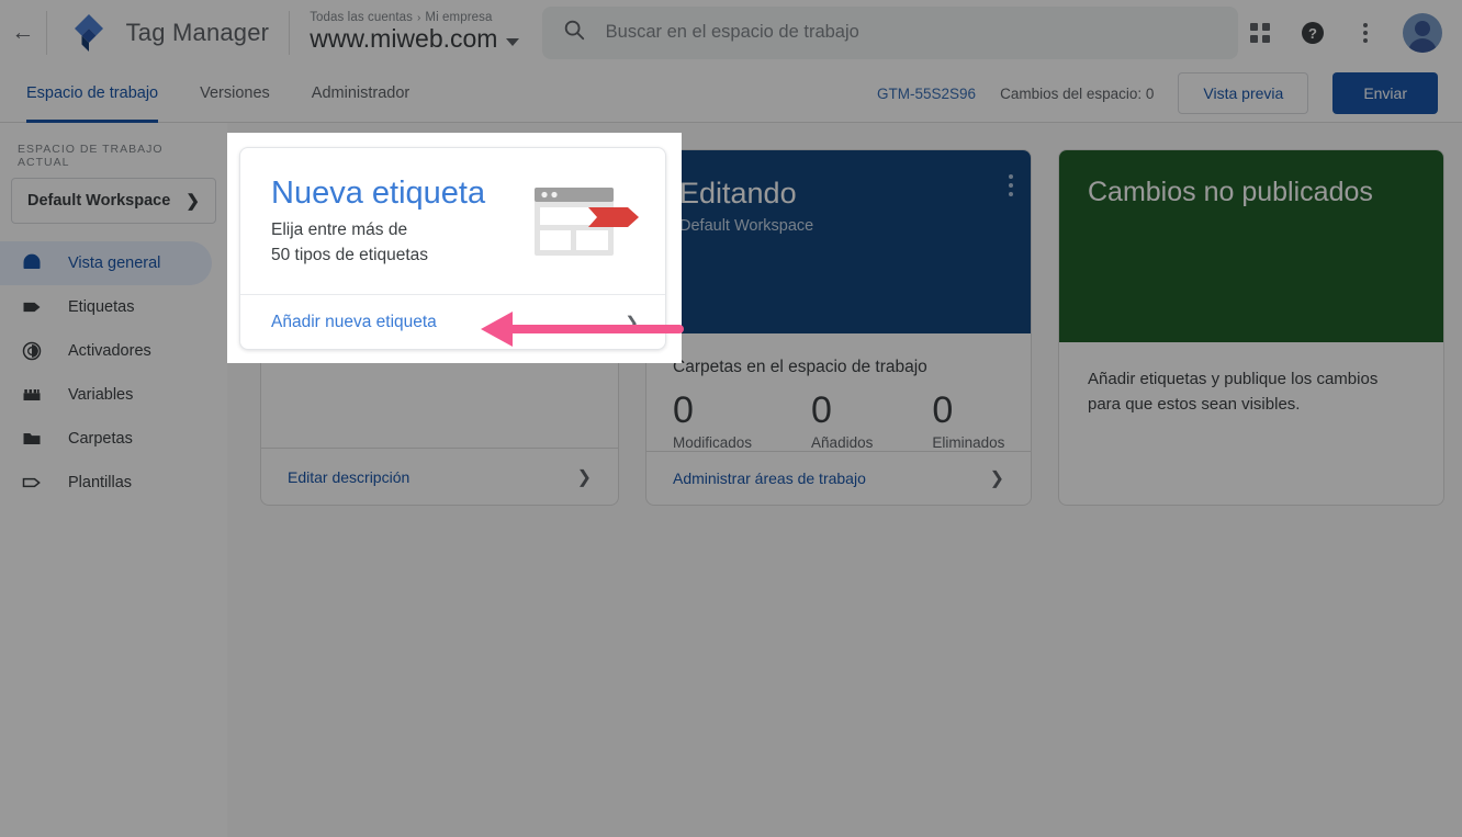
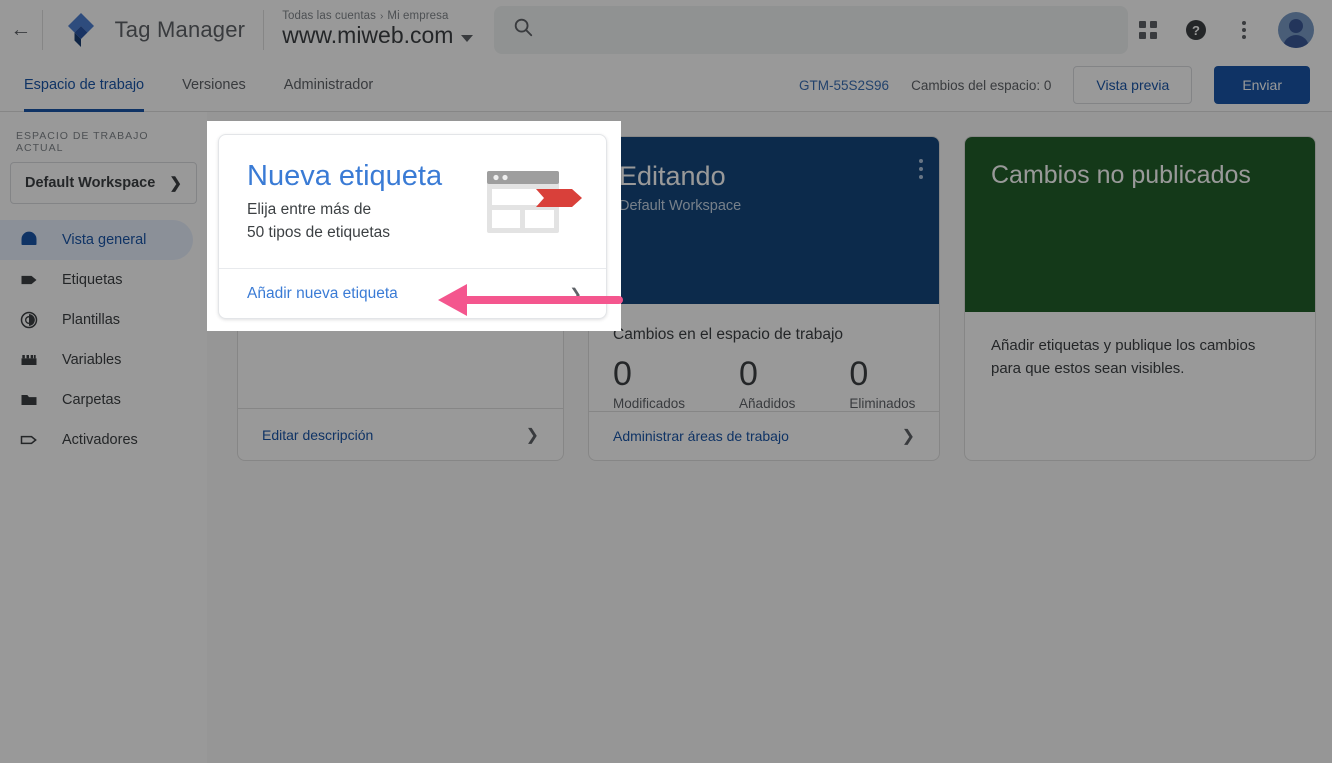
  ←
  Tag Manager
  Todas las cuentas › Mi empresa
  www.miweb.com
- Buscar en el espacio de trabajo
  ?
  Espacio de trabajo
  Versiones
  Administrador
  GTM-55S2S96
  Cambios del espacio: 0
  Vista previa
  Enviar
  ESPACIO DE TRABAJO ACTUAL
  Default Workspace
  ❯
  Vista general
  Etiquetas
- Activadores
+ Plantillas
  Variables
  Carpetas
- Plantillas
+ Activadores
  Editar descripción
  ❯
  Editando
  Default Workspace
- Carpetas en el espacio de trabajo
+ Cambios en el espacio de trabajo
  0
  Modificados
  0
  Añadidos
  0
  Eliminados
  Administrar áreas de trabajo
  ❯
  Cambios no publicados
  Añadir etiquetas y publique los cambios para que estos sean visibles.
  Nueva etiqueta
  Elija entre más de
  50 tipos de etiquetas
  Añadir nueva etiqueta
  ❯
